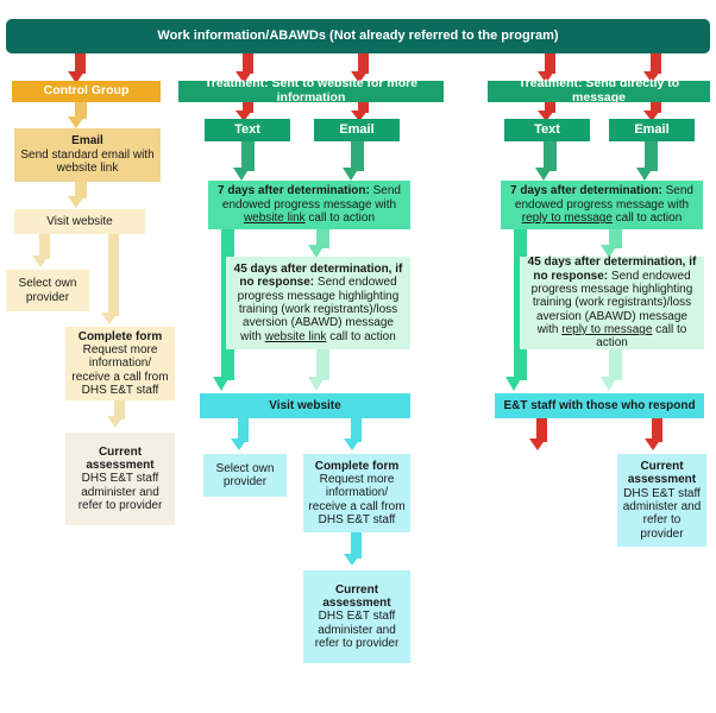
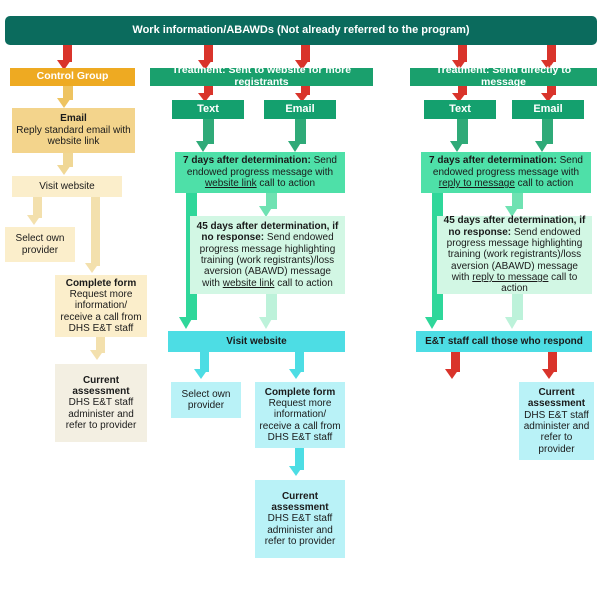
  Work information/ABAWDs (Not already referred to the program)
  Control Group
- Treatment: Sent to website for more information
+ Treatment: Sent to website for more registrants
  Treatment: Send directly to message
  Email
- Send standard email with website link
+ Reply standard email with website link
  Visit website
  Select own provider
  Complete form
  Request more information/ receive a call from DHS E&T staff
  Current assessment
  DHS E&T staff administer and refer to provider
  Text
  Email
  7 days after determination: Send endowed progress message with website link call to action
  45 days after determination, if no response: Send endowed progress message highlighting training (work registrants)/loss aversion (ABAWD) message with website link call to action
  Visit website
  Select own provider
  Complete form
  Request more information/ receive a call from DHS E&T staff
  Current assessment
  DHS E&T staff administer and refer to provider
  Text
  Email
  7 days after determination: Send endowed progress message with reply to message call to action
  45 days after determination, if no response: Send endowed progress message highlighting training (work registrants)/loss aversion (ABAWD) message with reply to message call to action
- E&T staff with those who respond
+ E&T staff call those who respond
  Current assessment
  DHS E&T staff administer and refer to provider
